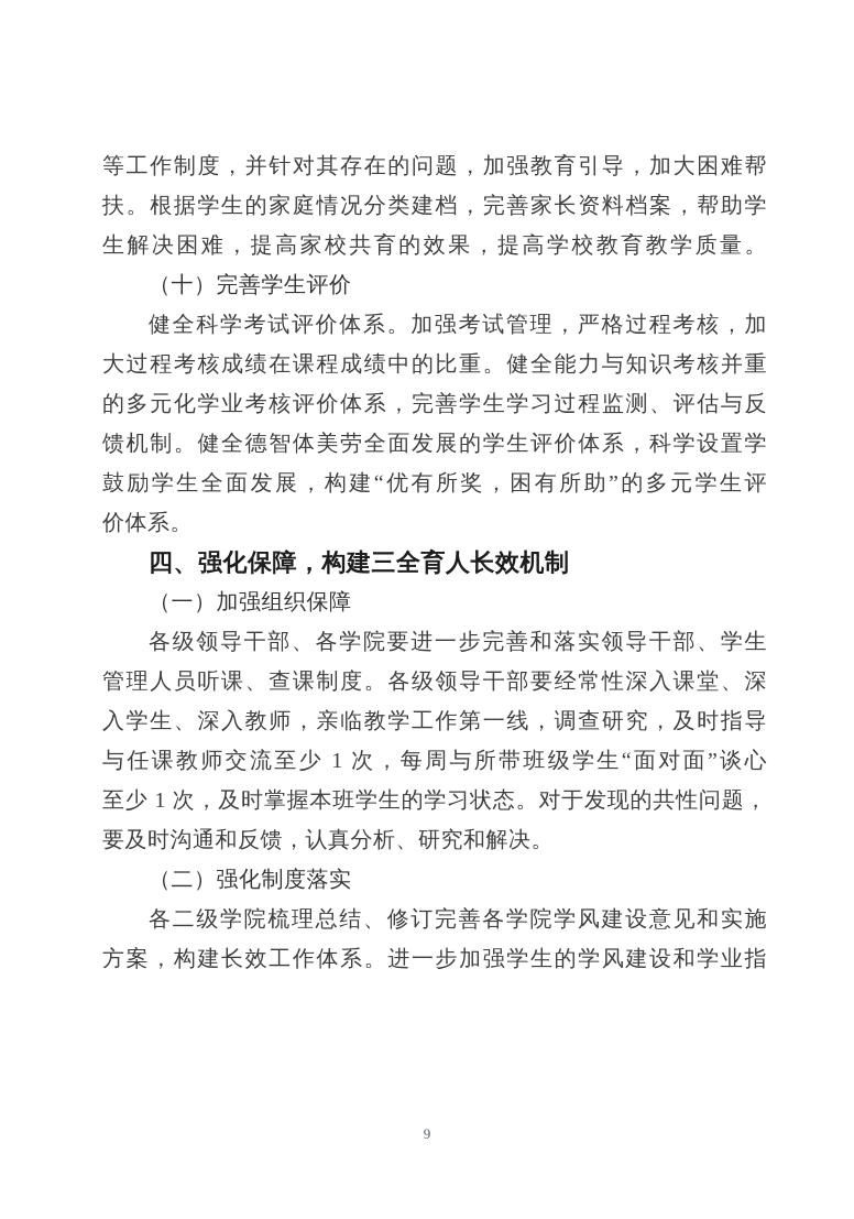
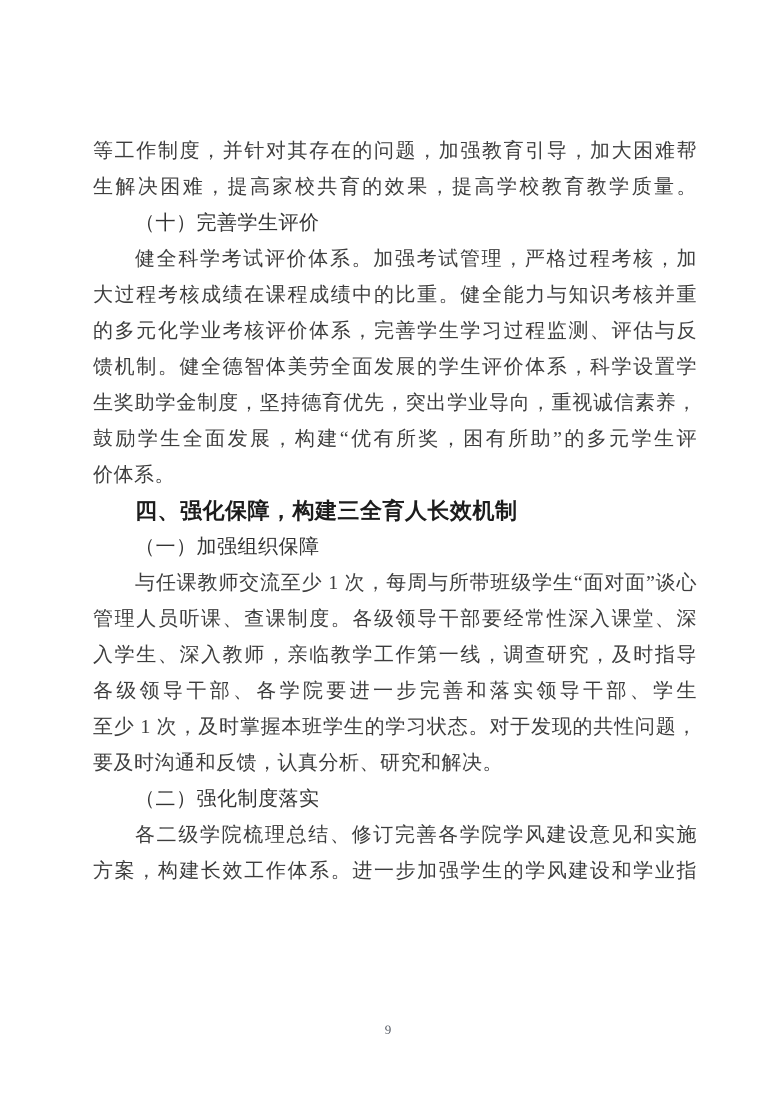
  等工作制度，并针对其存在的问题，加强教育引导，加大困难帮
- 扶。根据学生的家庭情况分类建档，完善家长资料档案，帮助学
  生解决困难，提高家校共育的效果，提高学校教育教学质量。
  （十）完善学生评价
  健全科学考试评价体系。加强考试管理，严格过程考核，加
  大过程考核成绩在课程成绩中的比重。健全能力与知识考核并重
  的多元化学业考核评价体系，完善学生学习过程监测、评估与反
  馈机制。健全德智体美劳全面发展的学生评价体系，科学设置学
+ 生奖助学金制度，坚持德育优先，突出学业导向，重视诚信素养，
  鼓励学生全面发展，构建“优有所奖，困有所助”的多元学生评
  价体系。
  四、强化保障，构建三全育人长效机制
  （一）加强组织保障
- 各级领导干部、各学院要进一步完善和落实领导干部、学生
+ 与任课教师交流至少 1 次，每周与所带班级学生“面对面”谈心
  管理人员听课、查课制度。各级领导干部要经常性深入课堂、深
  入学生、深入教师，亲临教学工作第一线，调查研究，及时指导
- 与任课教师交流至少 1 次，每周与所带班级学生“面对面”谈心
+ 各级领导干部、各学院要进一步完善和落实领导干部、学生
  至少 1 次，及时掌握本班学生的学习状态。对于发现的共性问题，
  要及时沟通和反馈，认真分析、研究和解决。
  （二）强化制度落实
  各二级学院梳理总结、修订完善各学院学风建设意见和实施
  方案，构建长效工作体系。进一步加强学生的学风建设和学业指
  9
